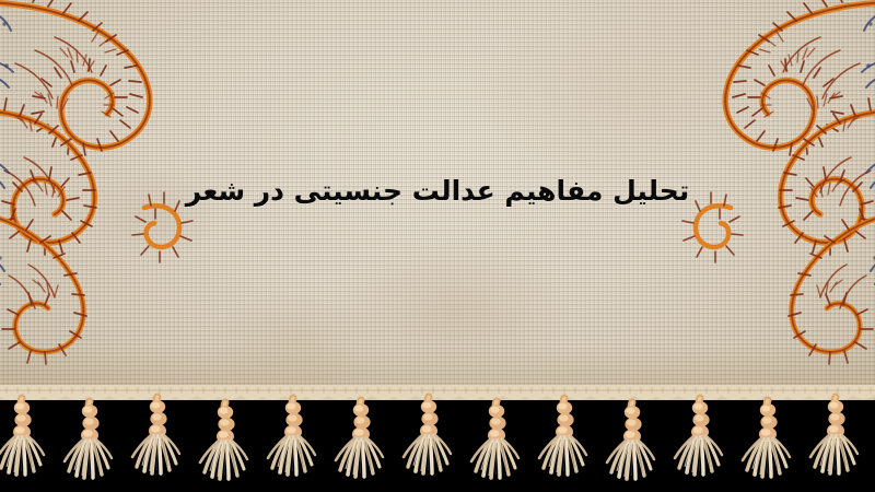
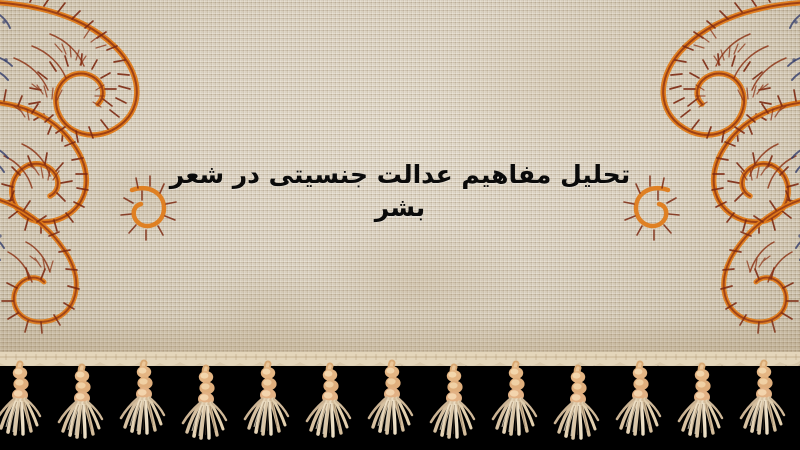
  تحلیل مفاهیم عدالت جنسیتی در شعر
+ بشر
